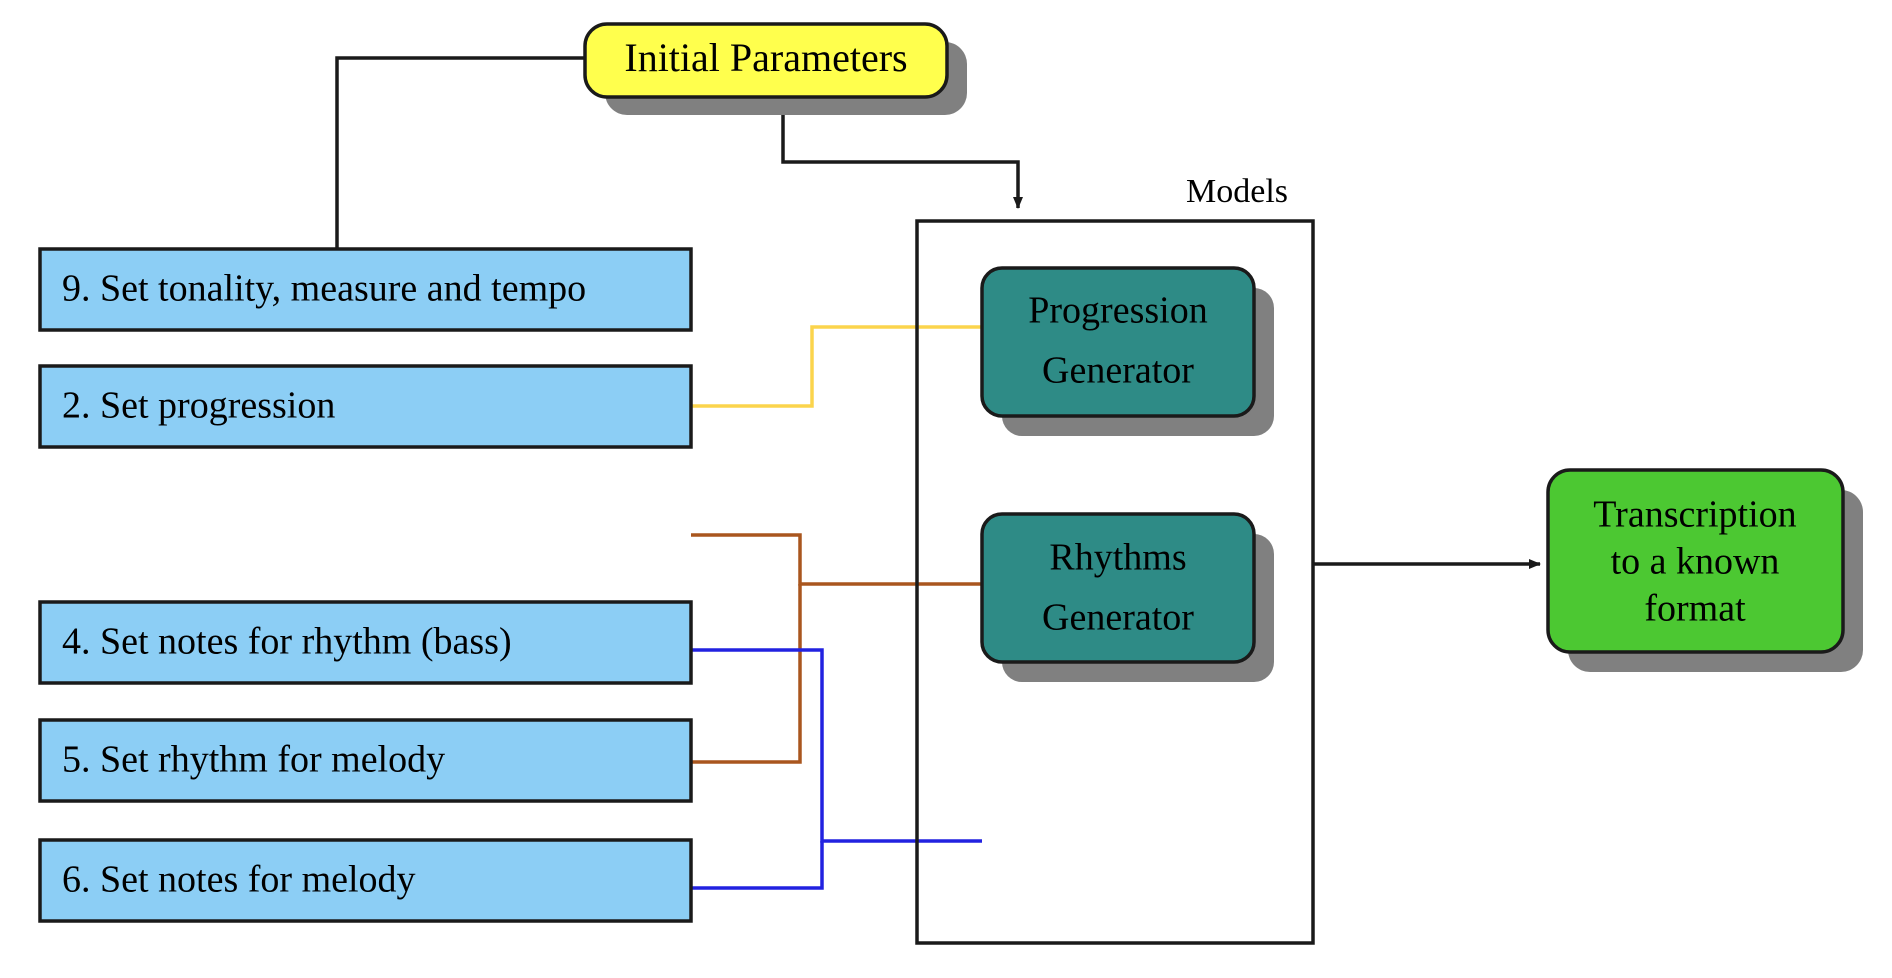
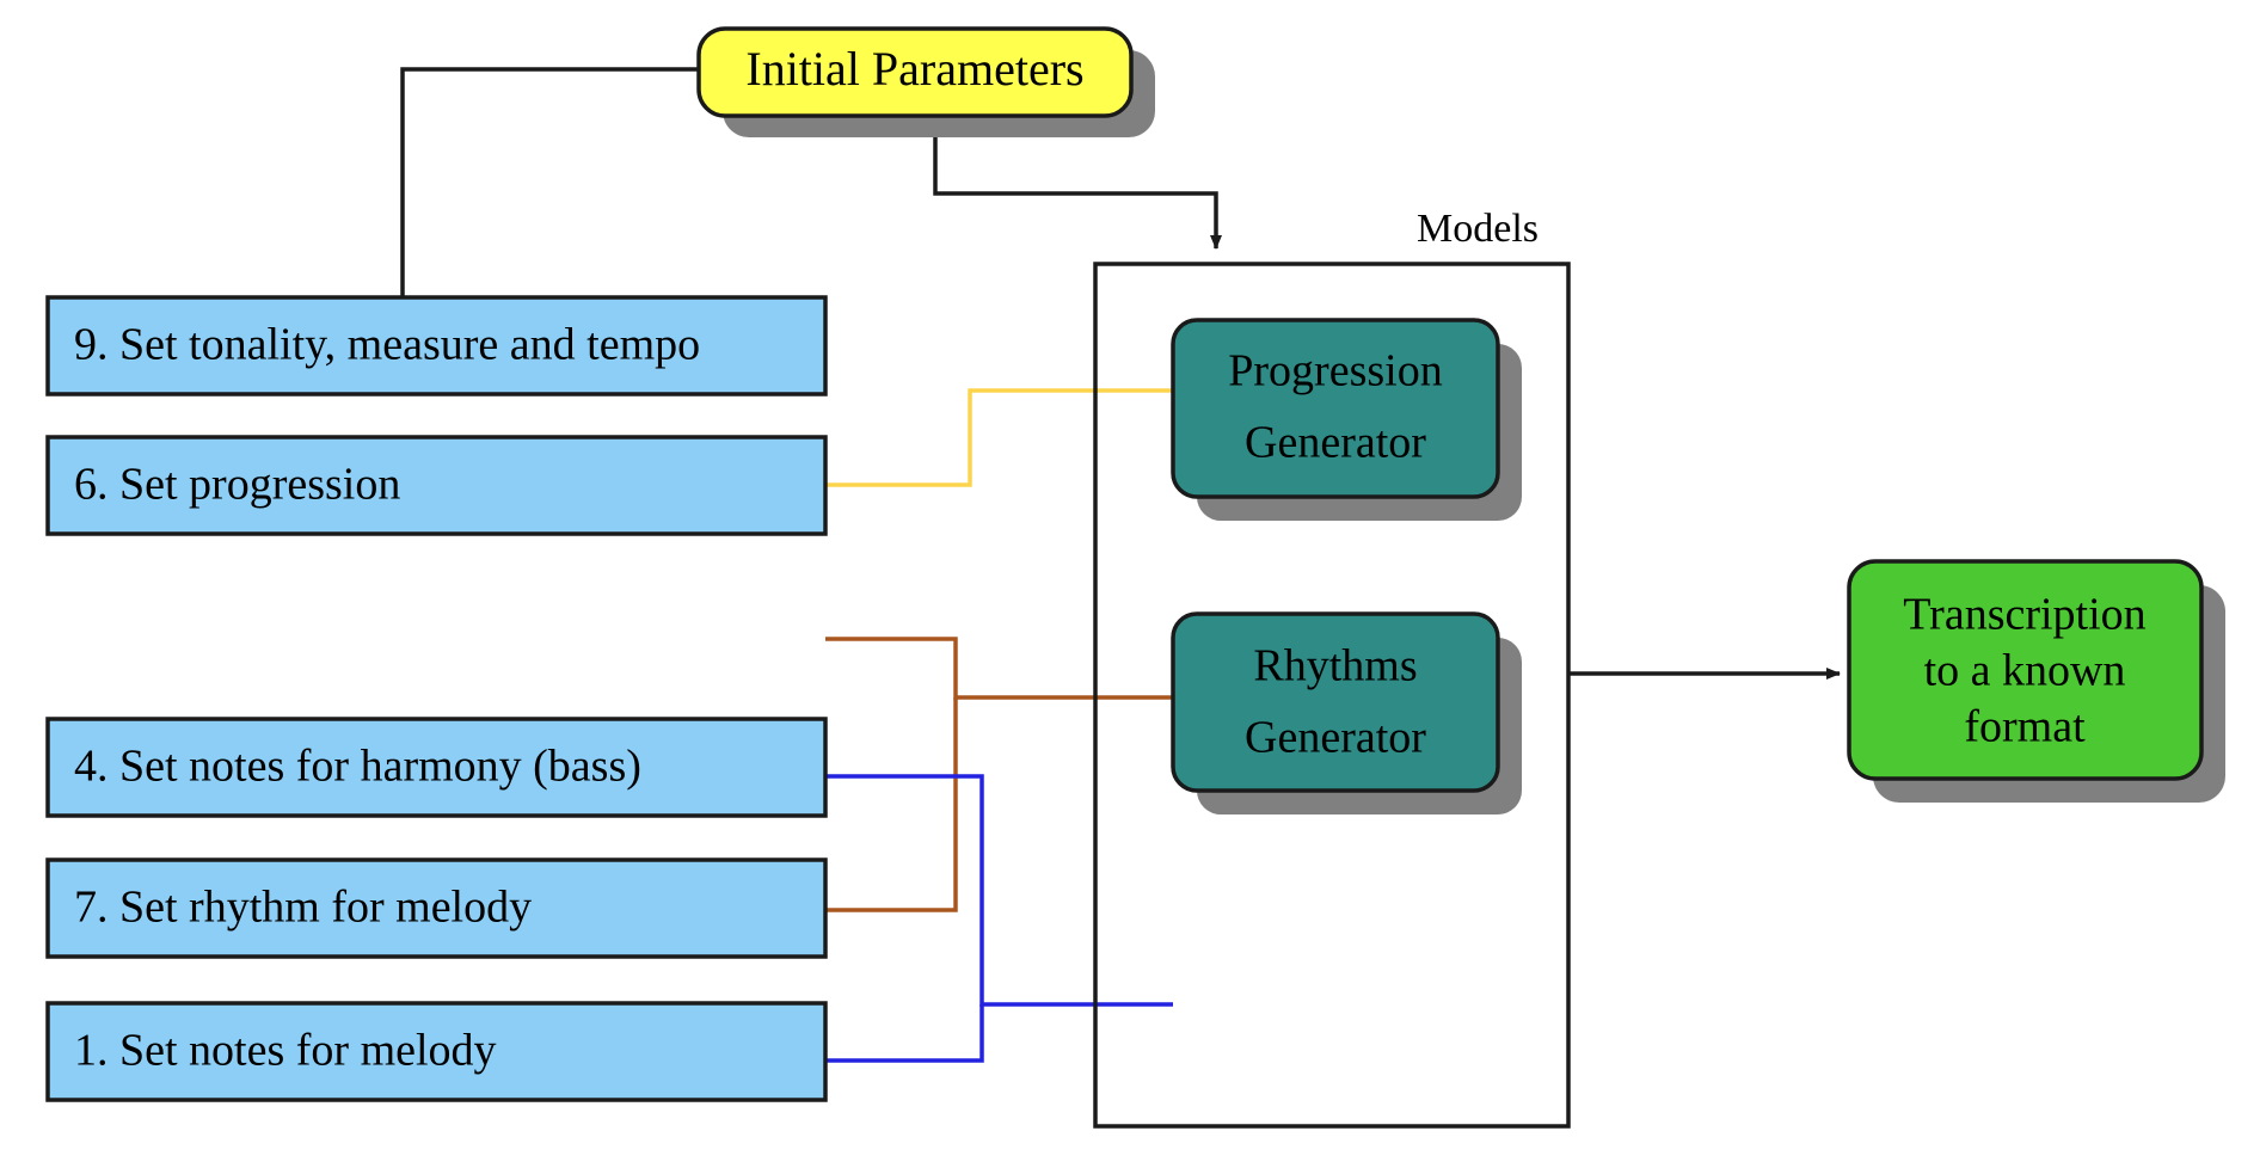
  Models
  9. Set tonality, measure and tempo
- 2. Set progression
+ 6. Set progression
- 4. Set notes for rhythm (bass)
+ 4. Set notes for harmony (bass)
- 5. Set rhythm for melody
+ 7. Set rhythm for melody
- 6. Set notes for melody
+ 1. Set notes for melody
  Initial Parameters
  Progression
  Generator
  Rhythms
  Generator
  Transcription
  to a known
  format
